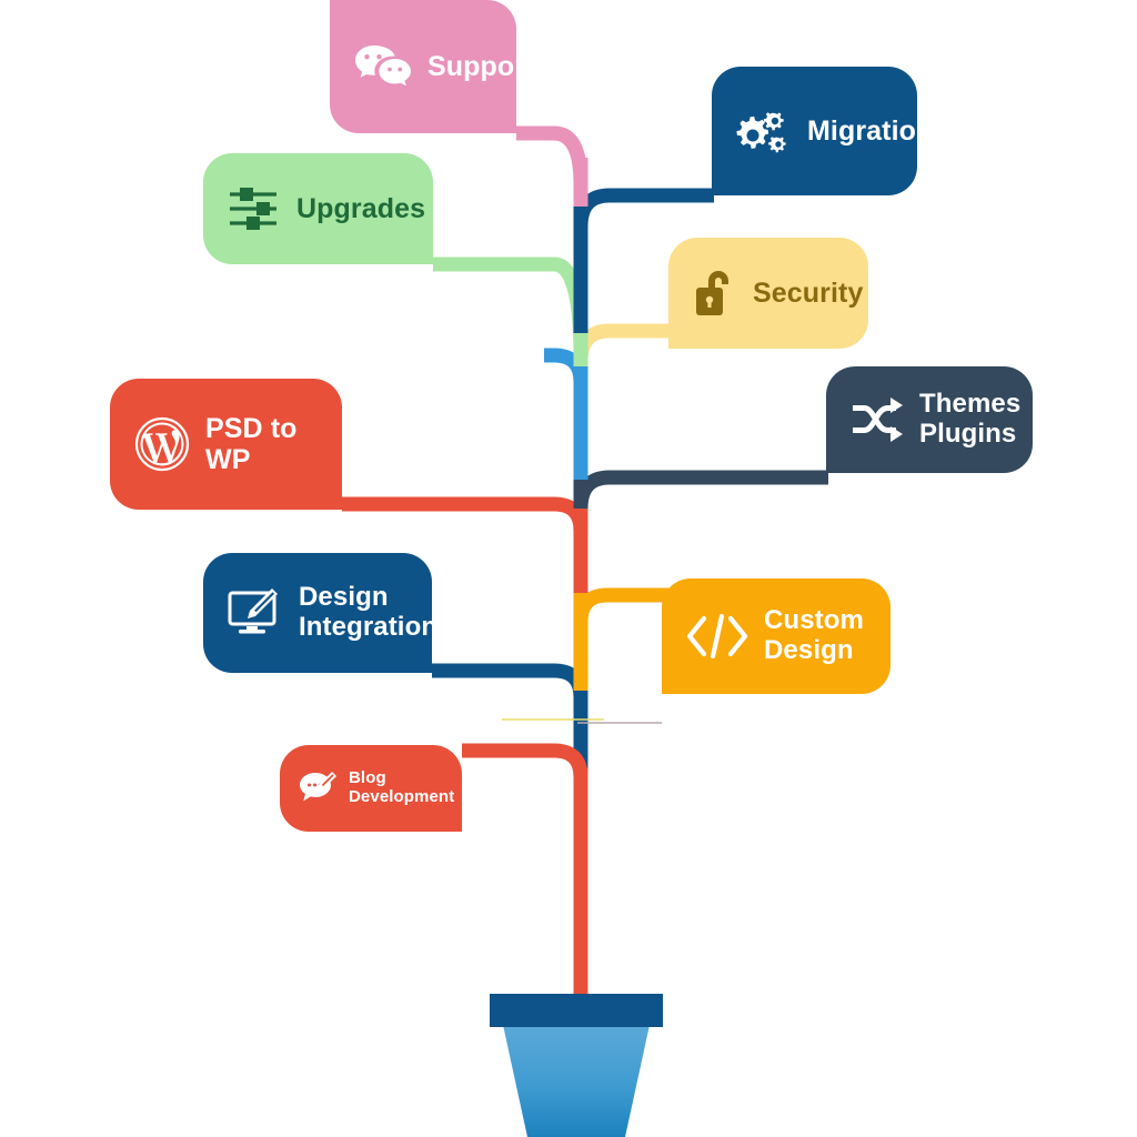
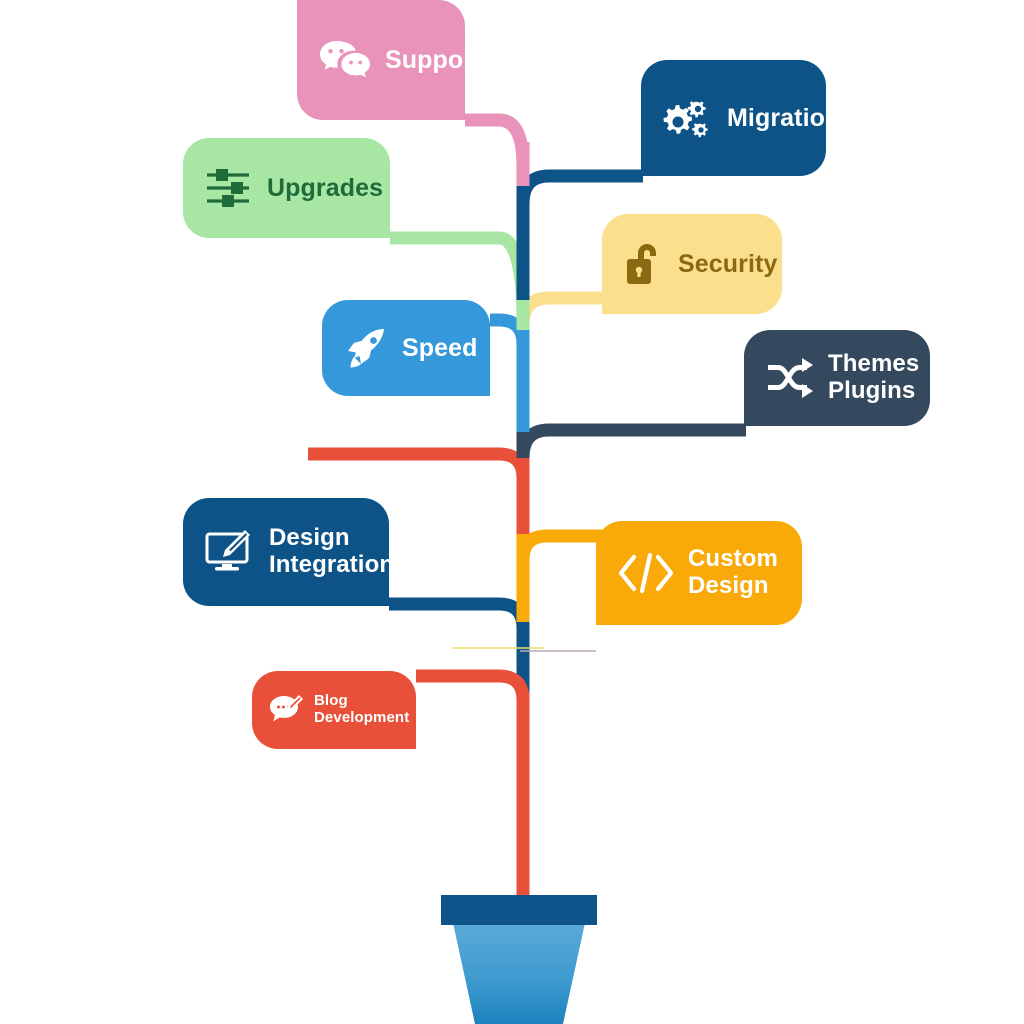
  Support
  Migration
  Upgrades
  Security
+ Speed
  Themes
  Plugins
- PSD to WP
  Design
  Integration
  Custom
  Design
  Blog
  Development
